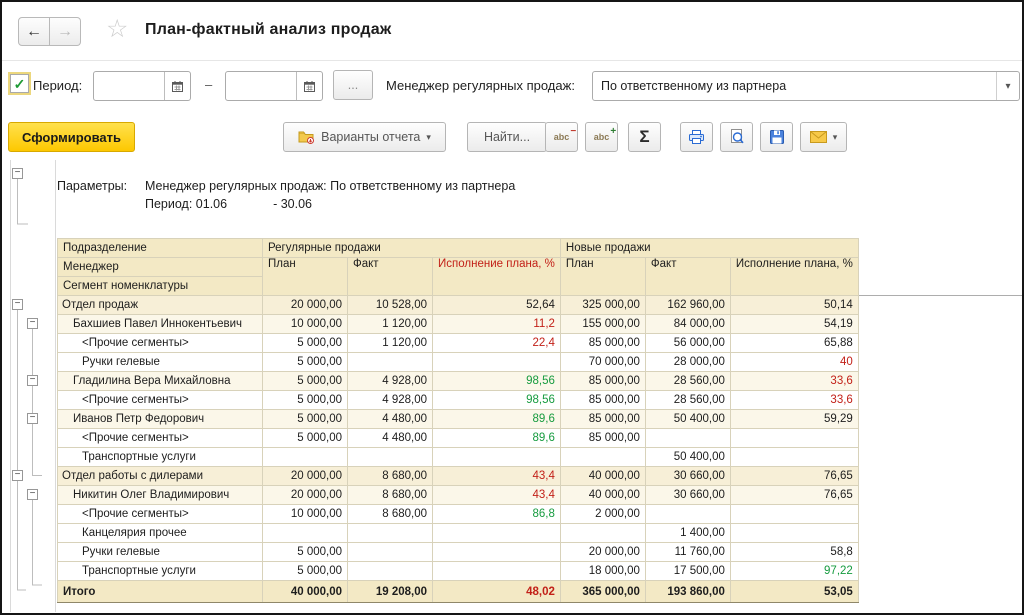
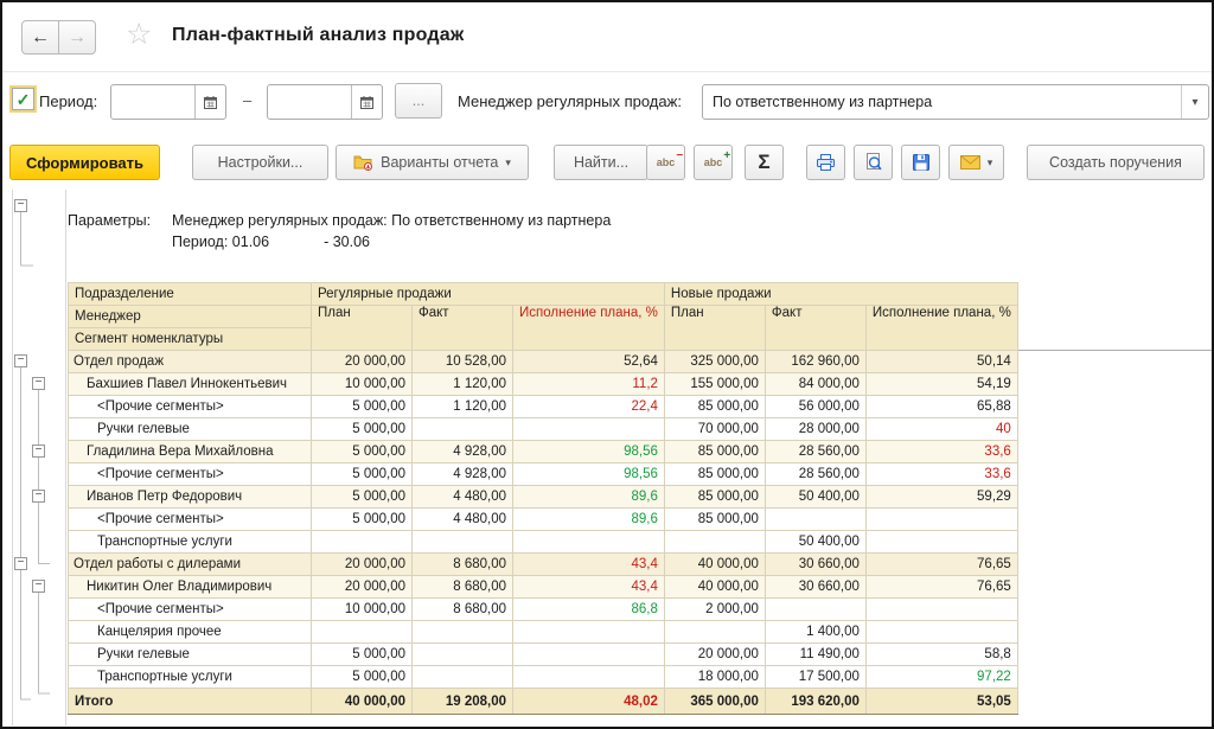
  ←
  →
  ☆
  План-фактный анализ продаж
  ✓
  Период:
  –
  ...
  Менеджер регулярных продаж:
  По ответственному из партнера
  ▾
  Сформировать
+ Настройки...
  Варианты отчета
  ▾
  Найти...
  abc
  −
  abc
  +
  Σ
  ▾
+ Создать поручения
  −
  −
  −
  −
  −
  −
  −
  Параметры:
  Менеджер регулярных продаж: По ответственному из партнера
  Период: 01.06
  - 30.06
  Подразделение	Регулярные продажи	Новые продажи
  Менеджер	План	Факт	Исполнение плана, %	План	Факт	Исполнение плана, %
  Сегмент номенклатуры
  Отдел продаж	20 000,00	10 528,00	52,64	325 000,00	162 960,00	50,14
  Бахшиев Павел Иннокентьевич	10 000,00	1 120,00	11,2	155 000,00	84 000,00	54,19
  <Прочие сегменты>	5 000,00	1 120,00	22,4	85 000,00	56 000,00	65,88
  Ручки гелевые	5 000,00			70 000,00	28 000,00	40
  Гладилина Вера Михайловна	5 000,00	4 928,00	98,56	85 000,00	28 560,00	33,6
  <Прочие сегменты>	5 000,00	4 928,00	98,56	85 000,00	28 560,00	33,6
  Иванов Петр Федорович	5 000,00	4 480,00	89,6	85 000,00	50 400,00	59,29
  <Прочие сегменты>	5 000,00	4 480,00	89,6	85 000,00
  Транспортные услуги					50 400,00
  Отдел работы с дилерами	20 000,00	8 680,00	43,4	40 000,00	30 660,00	76,65
  Никитин Олег Владимирович	20 000,00	8 680,00	43,4	40 000,00	30 660,00	76,65
  <Прочие сегменты>	10 000,00	8 680,00	86,8	2 000,00
  Канцелярия прочее					1 400,00
- Ручки гелевые	5 000,00			20 000,00	11 760,00	58,8
+ Ручки гелевые	5 000,00			20 000,00	11 490,00	58,8
  Транспортные услуги	5 000,00			18 000,00	17 500,00	97,22
- Итого	40 000,00	19 208,00	48,02	365 000,00	193 860,00	53,05
+ Итого	40 000,00	19 208,00	48,02	365 000,00	193 620,00	53,05
